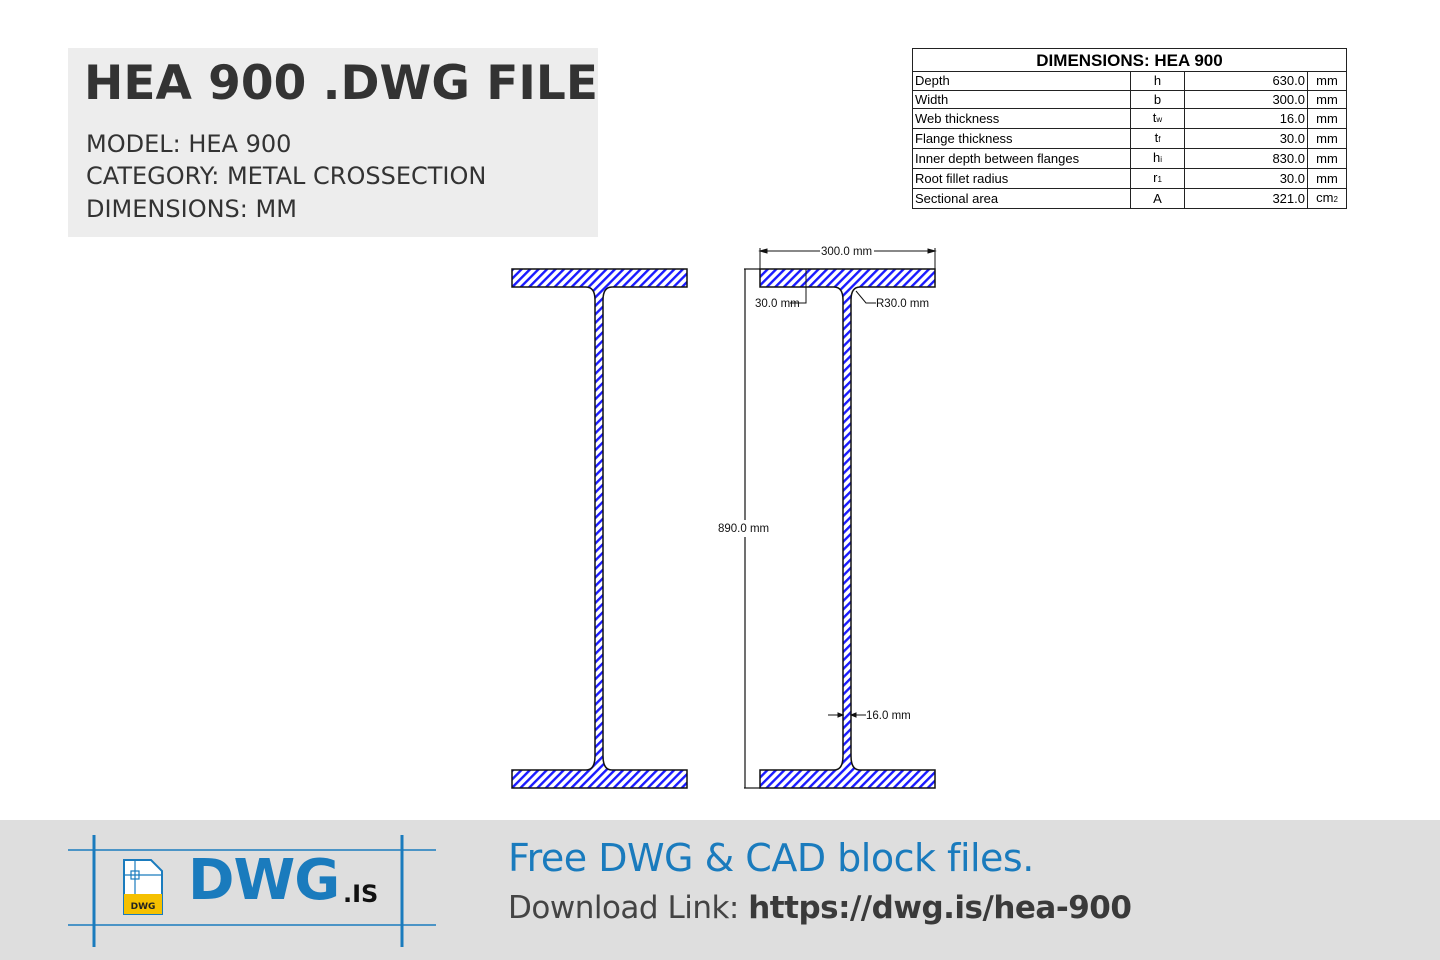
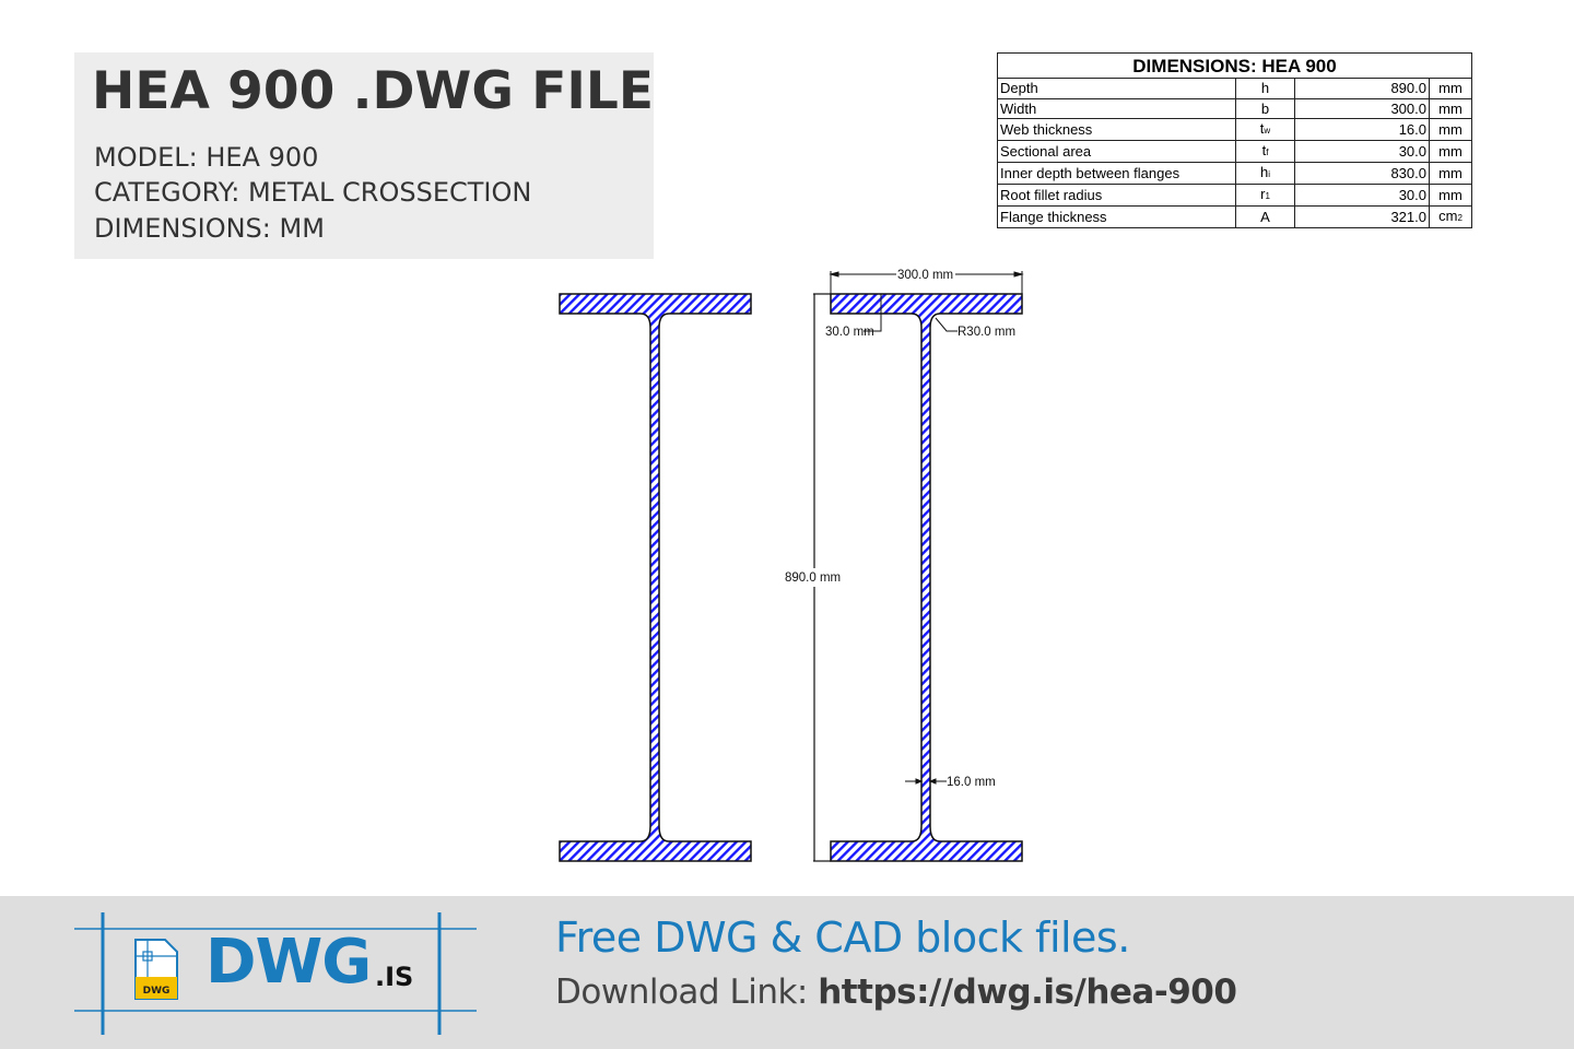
  HEA 900 .DWG FILE
  MODEL: HEA 900
  CATEGORY: METAL CROSSECTION
  DIMENSIONS: MM
  DIMENSIONS: HEA 900
- Depth	h	630.0	mm
+ Depth	h	890.0	mm
  Width	b	300.0	mm
  Web thickness	tw	16.0	mm
- Flange thickness	tf	30.0	mm
+ Sectional area	tf	30.0	mm
  Inner depth between flanges	hi	830.0	mm
  Root fillet radius	r1	30.0	mm
- Sectional area	A	321.0	cm2
+ Flange thickness	A	321.0	cm2
  300.0 mm
  30.0 mm
  R30.0 mm
  890.0 mm
  16.0 mm
  DWG
  DWG
  .IS
  Free DWG & CAD block files.
  Download Link: https://dwg.is/hea-900
